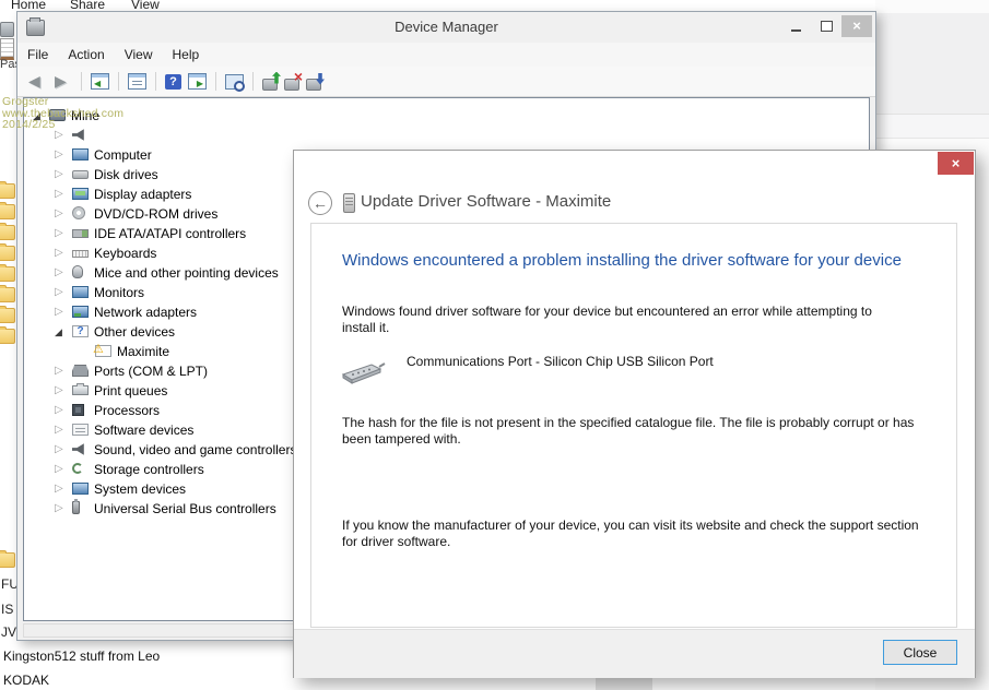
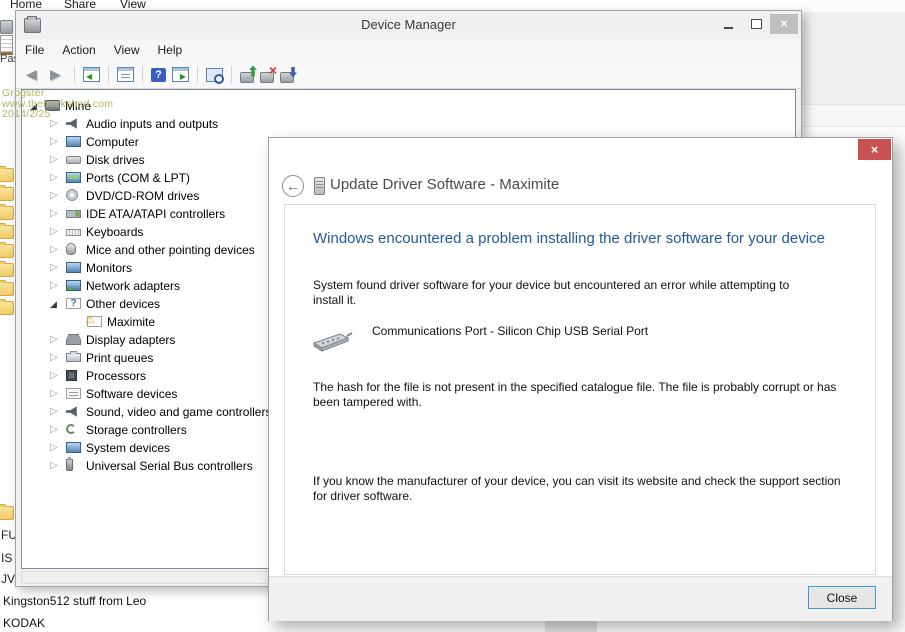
  Home
  Share
  View
  FU
  IS
  JV
  Kingston512 stuff from Leo
  KODAK
  Device Manager
  ×
  File Action View Help
  ◢
  Mine
  ▷
+ Audio inputs and outputs
  ▷
  Computer
  ▷
  Disk drives
  ▷
- Display adapters
+ Ports (COM & LPT)
  ▷
  DVD/CD-ROM drives
  ▷
  IDE ATA/ATAPI controllers
  ▷
  Keyboards
  ▷
  Mice and other pointing devices
  ▷
  Monitors
  ▷
  Network adapters
  ◢
  Other devices
  Maximite
  ▷
- Ports (COM & LPT)
+ Display adapters
  ▷
  Print queues
  ▷
  Processors
  ▷
  Software devices
  ▷
  Sound, video and game controller
  ▷
  Storage controllers
  ▷
  System devices
  ▷
  Universal Serial Bus controllers
  Grogster
  www.thebackshed.com
  2014/2/25
  ×
  ←
  Update Driver Software - Maximite
  Windows encountered a problem installing the driver software for your device
- Windows found driver software for your device but encountered an error while attempting to install it.
+ System found driver software for your device but encountered an error while attempting to install it.
- Communications Port - Silicon Chip USB Silicon Port
+ Communications Port - Silicon Chip USB Serial Port
  The hash for the file is not present in the specified catalogue file. The file is probably corrupt or has been tampered with.
  If you know the manufacturer of your device, you can visit its website and check the support section for driver software.
  Close
